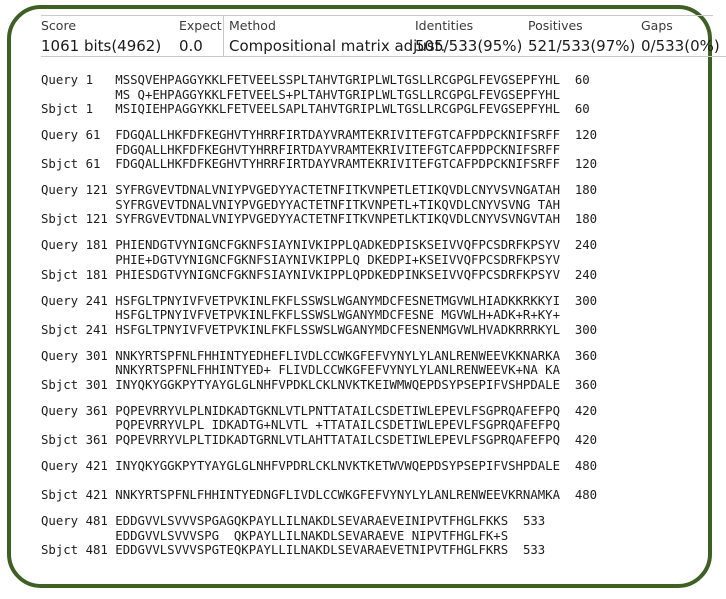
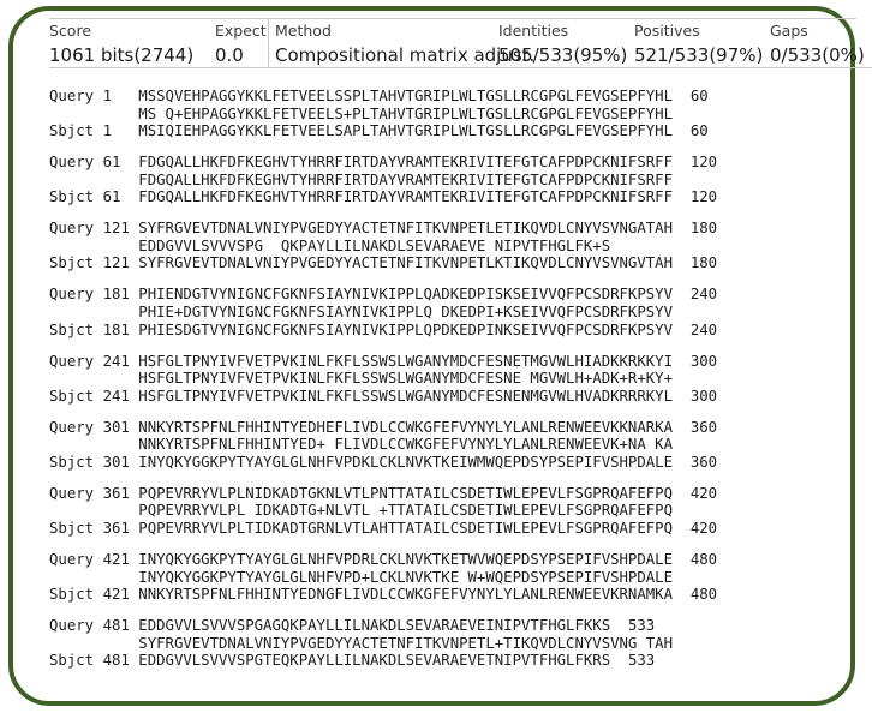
  Score	Expect	Method	Identities	Positives	Gaps
- 1061 bits(4962)	0.0	Compositional matrix adj	505/533(95%)	521/533(97%)	0/533(0%)
+ 1061 bits(2744)	0.0	Compositional matrix adj	505/533(95%)	521/533(97%)	0/533(0%)
  Query 1 MSSQVEHPAGGYKKLFETVEELSSPLTAHVTGRIPLWLTGSLLRCGPGLFEVGSEPFYHL 60
  MS Q+EHPAGGYKKLFETVEELS+PLTAHVTGRIPLWLTGSLLRCGPGLFEVGSEPFYHL
  Sbjct 1 MSIQIEHPAGGYKKLFETVEELSAPLTAHVTGRIPLWLTGSLLRCGPGLFEVGSEPFYHL 60
  Query 61 FDGQALLHKFDFKEGHVTYHRRFIRTDAYVRAMTEKRIVITEFGTCAFPDPCKNIFSRFF 120
  FDGQALLHKFDFKEGHVTYHRRFIRTDAYVRAMTEKRIVITEFGTCAFPDPCKNIFSRFF
  Sbjct 61 FDGQALLHKFDFKEGHVTYHRRFIRTDAYVRAMTEKRIVITEFGTCAFPDPCKNIFSRFF 120
  Query 121 SYFRGVEVTDNALVNIYPVGEDYYACTETNFITKVNPETLETIKQVDLCNYVSVNGATAH 180
- SYFRGVEVTDNALVNIYPVGEDYYACTETNFITKVNPETL+TIKQVDLCNYVSVNG TAH
+ EDDGVVLSVVVSPG QKPAYLLILNAKDLSEVARAEVE NIPVTFHGLFK+S
  Sbjct 121 SYFRGVEVTDNALVNIYPVGEDYYACTETNFITKVNPETLKTIKQVDLCNYVSVNGVTAH 180
  Query 181 PHIENDGTVYNIGNCFGKNFSIAYNIVKIPPLQADKEDPISKSEIVVQFPCSDRFKPSYV 240
  PHIE+DGTVYNIGNCFGKNFSIAYNIVKIPPLQ DKEDPI+KSEIVVQFPCSDRFKPSYV
  Sbjct 181 PHIESDGTVYNIGNCFGKNFSIAYNIVKIPPLQPDKEDPINKSEIVVQFPCSDRFKPSYV 240
  Query 241 HSFGLTPNYIVFVETPVKINLFKFLSSWSLWGANYMDCFESNETMGVWLHIADKKRKKYI 300
  HSFGLTPNYIVFVETPVKINLFKFLSSWSLWGANYMDCFESNE MGVWLH+ADK+R+KY+
  Sbjct 241 HSFGLTPNYIVFVETPVKINLFKFLSSWSLWGANYMDCFESNENMGVWLHVADKRRRKYL 300
  Query 301 NNKYRTSPFNLFHHINTYEDHEFLIVDLCCWKGFEFVYNYLYLANLRENWEEVKKNARKA 360
  NNKYRTSPFNLFHHINTYED+ FLIVDLCCWKGFEFVYNYLYLANLRENWEEVK+NA KA
  Sbjct 301 INYQKYGGKPYTYAYGLGLNHFVPDKLCKLNVKTKEIWMWQEPDSYPSEPIFVSHPDALE 360
  Query 361 PQPEVRRYVLPLNIDKADTGKNLVTLPNTTATAILCSDETIWLEPEVLFSGPRQAFEFPQ 420
  PQPEVRRYVLPL IDKADTG+NLVTL +TTATAILCSDETIWLEPEVLFSGPRQAFEFPQ
  Sbjct 361 PQPEVRRYVLPLTIDKADTGRNLVTLAHTTATAILCSDETIWLEPEVLFSGPRQAFEFPQ 420
  Query 421 INYQKYGGKPYTYAYGLGLNHFVPDRLCKLNVKTKETWVWQEPDSYPSEPIFVSHPDALE 480
+ INYQKYGGKPYTYAYGLGLNHFVPD+LCKLNVKTKE W+WQEPDSYPSEPIFVSHPDALE
  Sbjct 421 NNKYRTSPFNLFHHINTYEDNGFLIVDLCCWKGFEFVYNYLYLANLRENWEEVKRNAMKA 480
  Query 481 EDDGVVLSVVVSPGAGQKPAYLLILNAKDLSEVARAEVEINIPVTFHGLFKKS 533
- EDDGVVLSVVVSPG QKPAYLLILNAKDLSEVARAEVE NIPVTFHGLFK+S
+ SYFRGVEVTDNALVNIYPVGEDYYACTETNFITKVNPETL+TIKQVDLCNYVSVNG TAH
  Sbjct 481 EDDGVVLSVVVSPGTEQKPAYLLILNAKDLSEVARAEVETNIPVTFHGLFKRS 533
